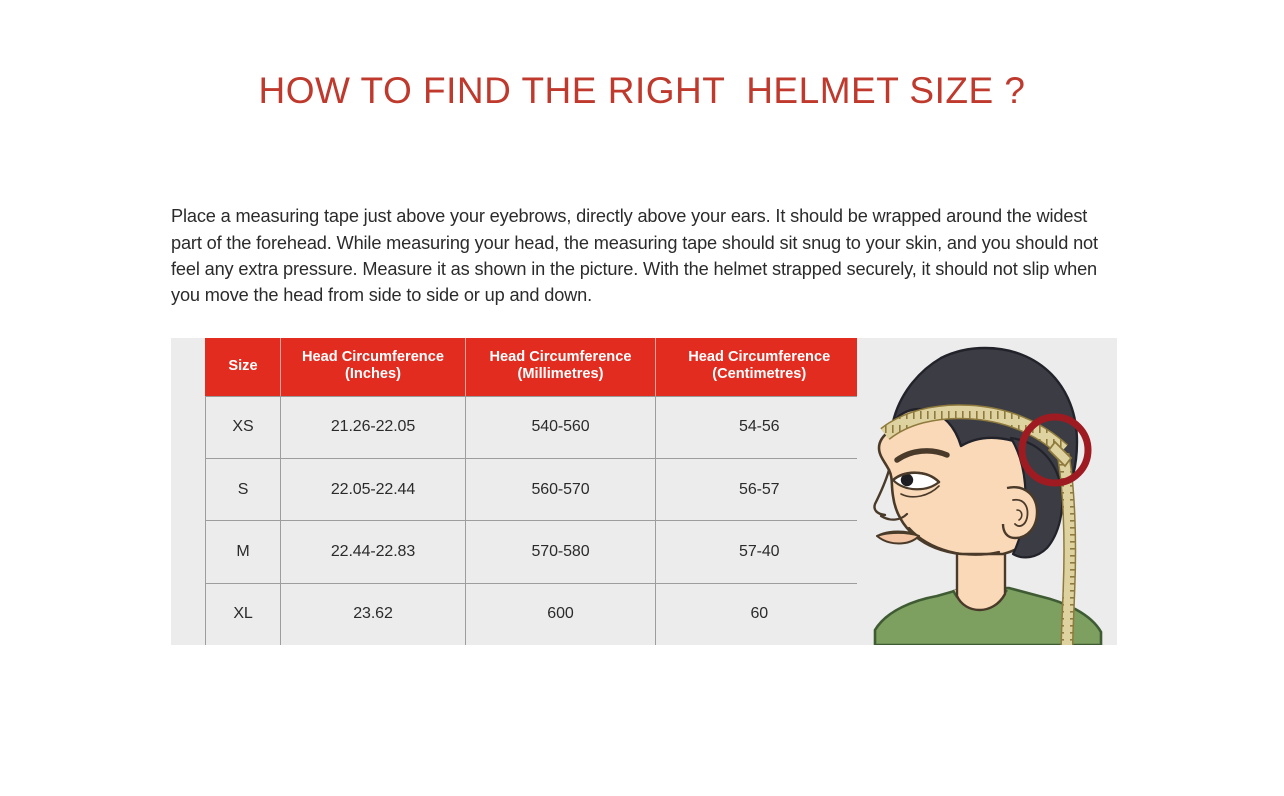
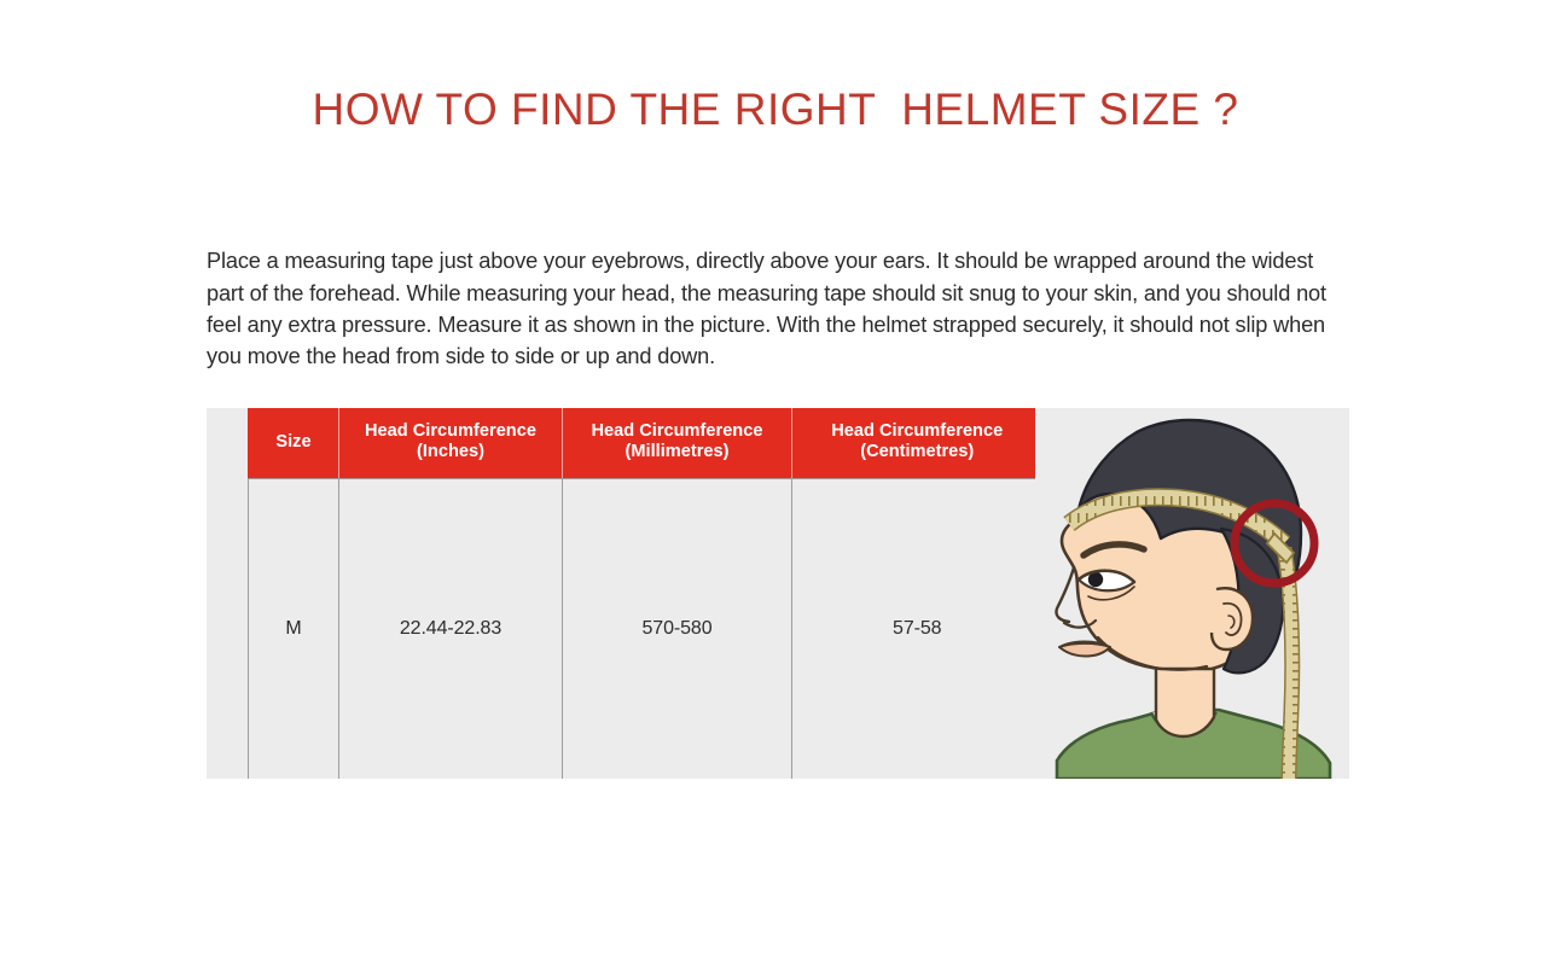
  HOW TO FIND THE RIGHT HELMET SIZE ?
  Place a measuring tape just above your eyebrows, directly above your ears. It should be wrapped around the widest part of the forehead. While measuring your head, the measuring tape should sit snug to your skin, and you should not feel any extra pressure. Measure it as shown in the picture. With the helmet strapped securely, it should not slip when you move the head from side to side or up and down.
  Size	Head Circumference (Inches)	Head Circumference (Millimetres)	Head Circumference (Centimetres)
- XS	21.26-22.05	540-560	54-56
- S	22.05-22.44	560-570	56-57
- M	22.44-22.83	570-580	57-40
+ M	22.44-22.83	570-580	57-58
- XL	23.62	600	60
